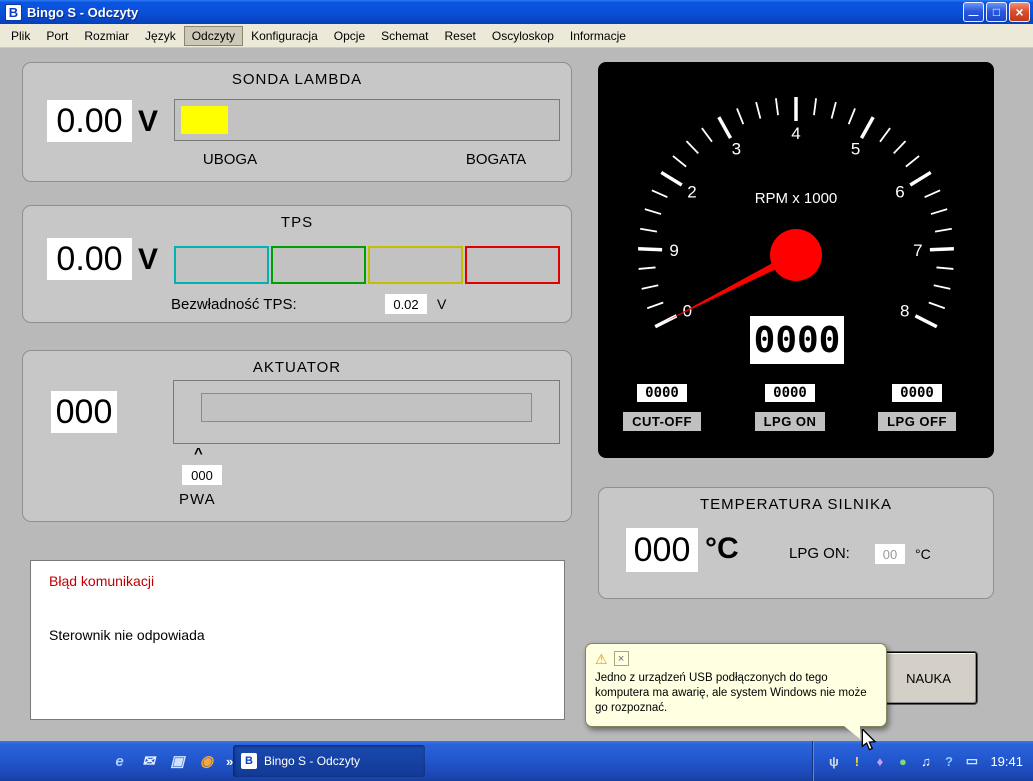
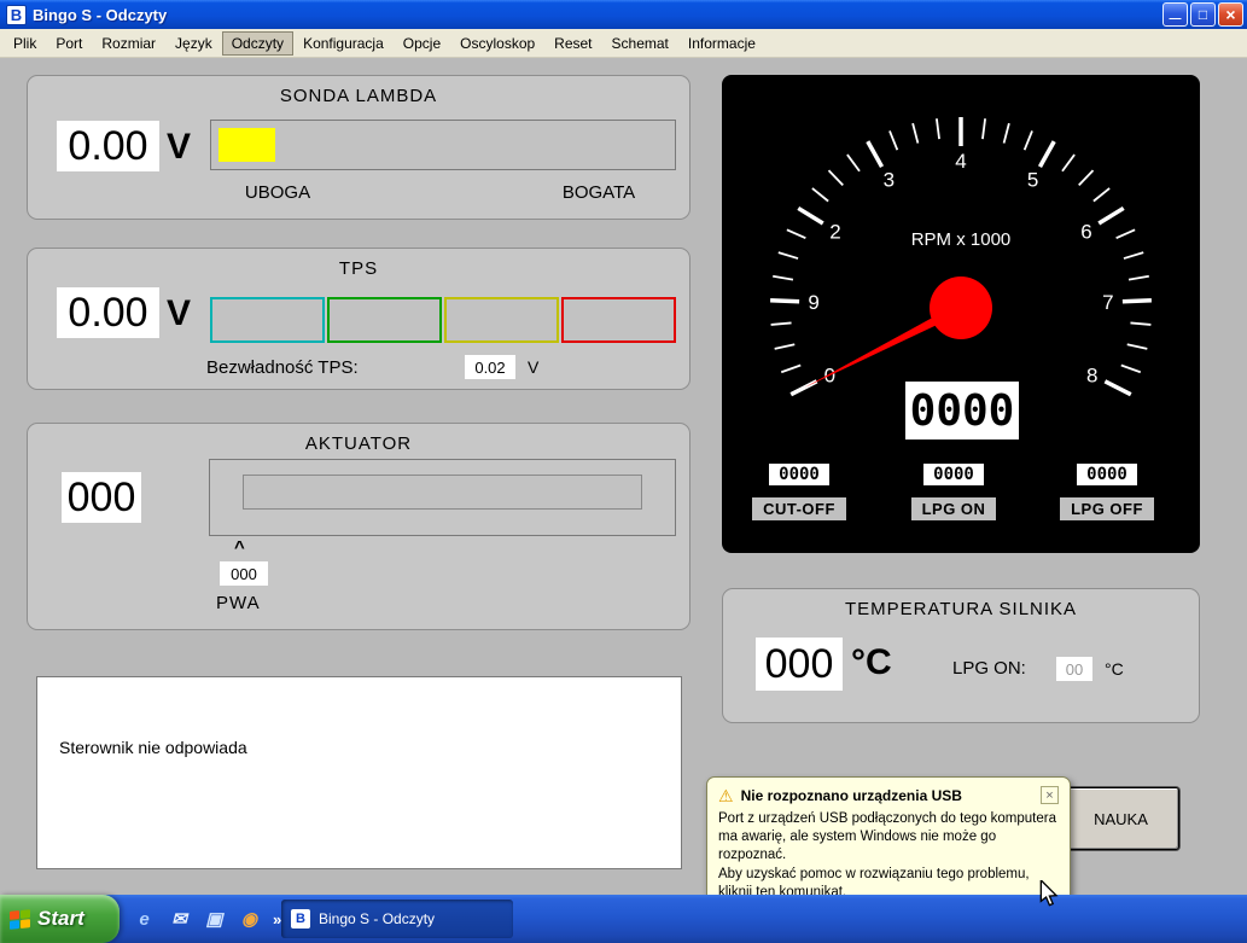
  B
  Bingo S - Odczyty
  —
  □
  ×
  Plik
  Port
  Rozmiar
  Język
  Odczyty
  Konfiguracja
  Opcje
- Schemat
+ Oscyloskop
  Reset
- Oscyloskop
+ Schemat
  Informacje
  SONDA LAMBDA
  0.00
  V
  UBOGA
  BOGATA
  TPS
  0.00
  V
  Bezwładność TPS:
  0.02
  V
  AKTUATOR
  000
  ^
  000
  PWA
- Błąd komunikacji
  Sterownik nie odpowiada
  9
  2
  3
  4
  5
  6
  7
  8
  RPM x 1000
  0000
  0000
  CUT-OFF
  0000
  LPG ON
  0000
  LPG OFF
  TEMPERATURA SILNIKA
  000
  °C
  LPG ON:
  00
  °C
  NAUKA
  ⚠
+ Nie rozpoznano urządzenia USB
  ×
- Jedno z urządzeń USB podłączonych do tego komputera ma awarię, ale system Windows nie może go rozpoznać.
+ Port z urządzeń USB podłączonych do tego komputera ma awarię, ale system Windows nie może go rozpoznać.
+ Aby uzyskać pomoc w rozwiązaniu tego problemu, kliknij ten komunikat.
+ Start
  e
  ✉
  ▣
  ◉
  »
  B
  Bingo S - Odczyty
- ψ
- !
- ♦
- ●
- ♫
- ?
- ▭
- 19:41
